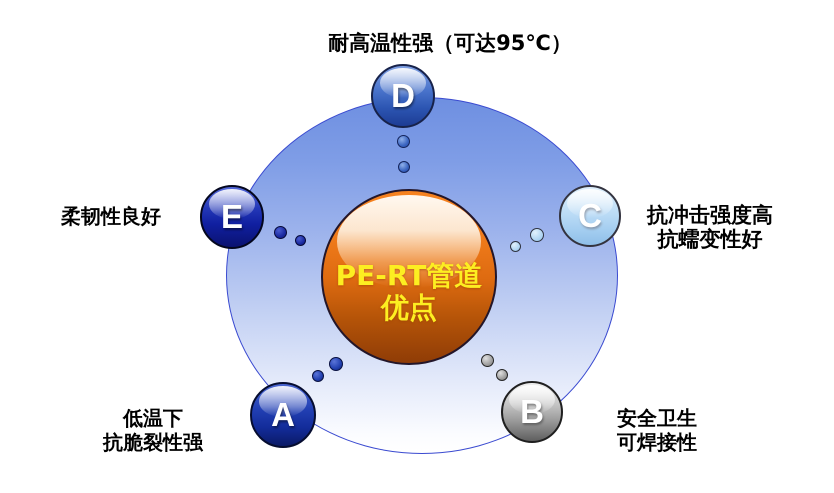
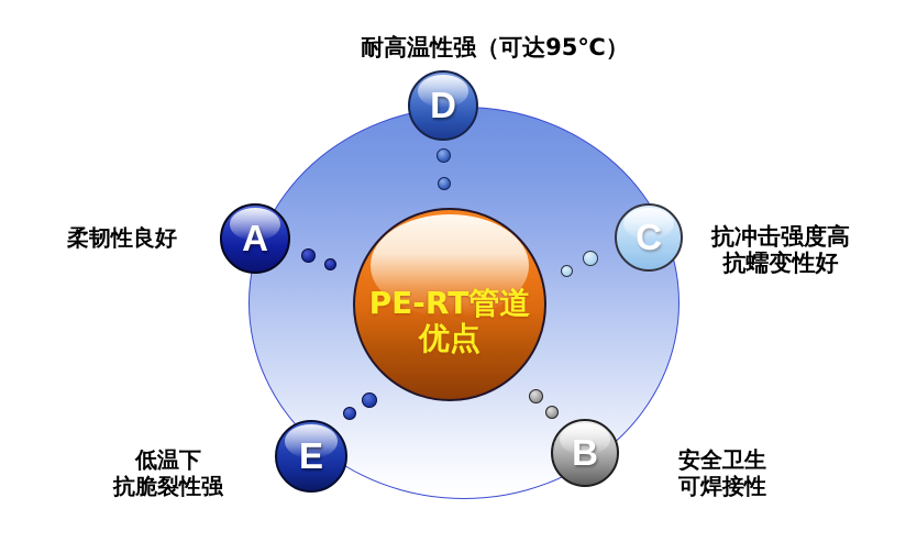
  PE-RT管道
  优点
- E
+ A
  D
  C
  B
- A
+ E
  耐高温性强（可达95℃）
  柔韧性良好
  抗冲击强度高
  抗蠕变性好
  安全卫生
  可焊接性
  低温下
  抗脆裂性强
